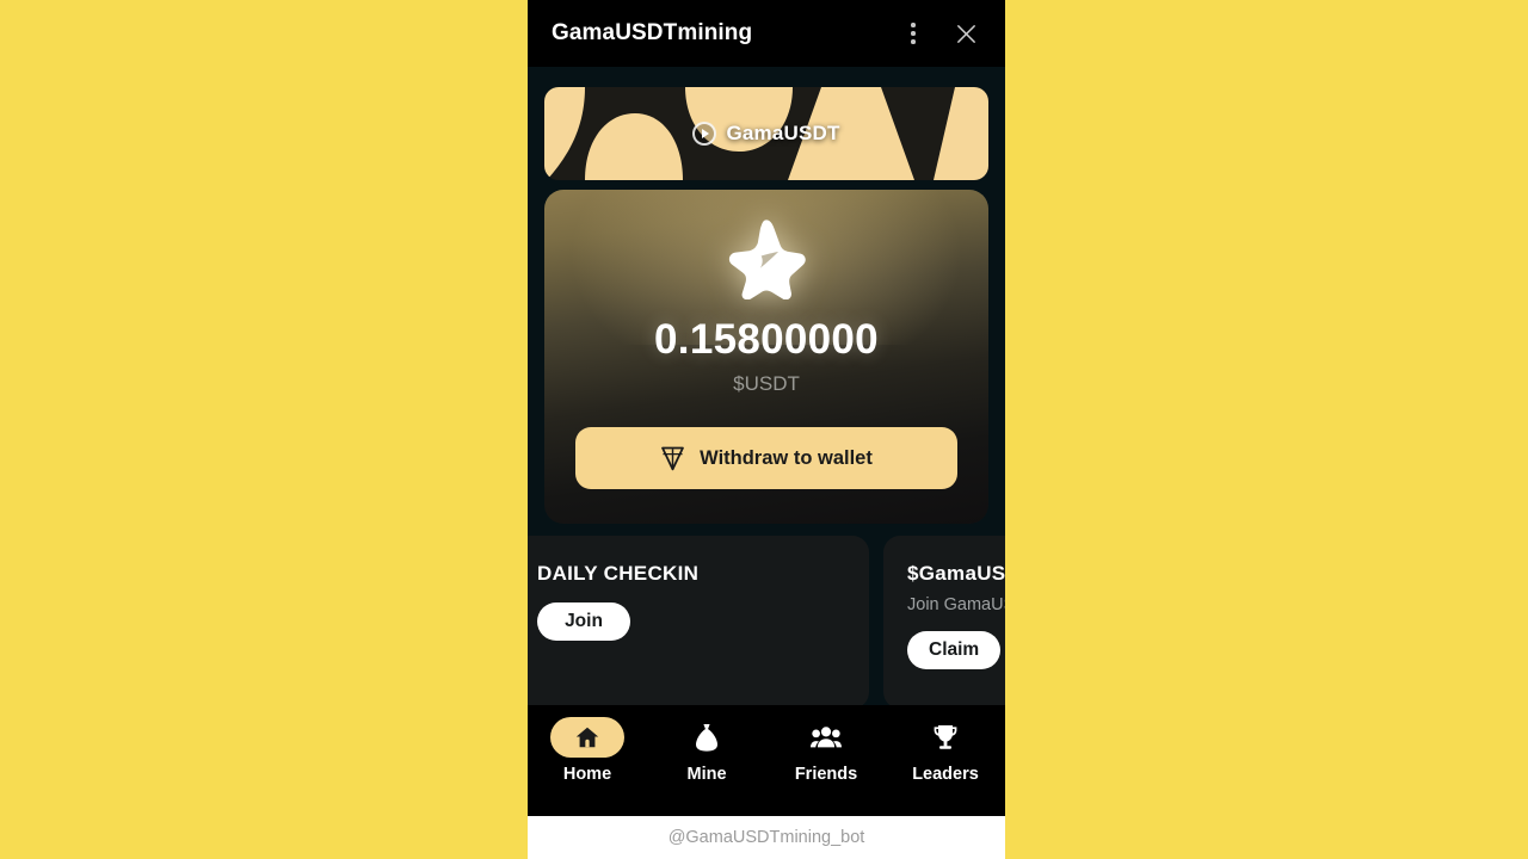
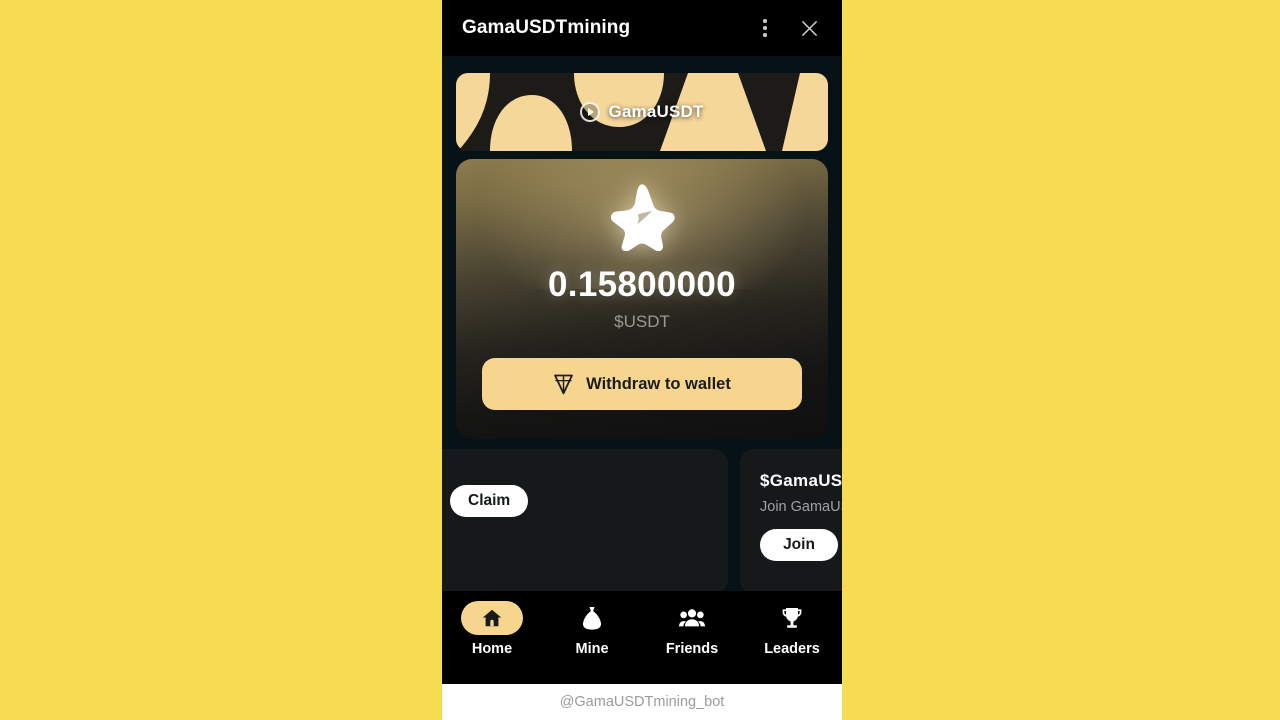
  GamaUSDTmining
  GamaUSDT
  0.15800000
  $USDT
  Withdraw to wallet
- DAILY CHECKIN
- Join
+ Claim
  $GamaUS
- Claim
+ Join
  Home
  Mine
  Friends
  Leaders
  @GamaUSDTmining_bot
